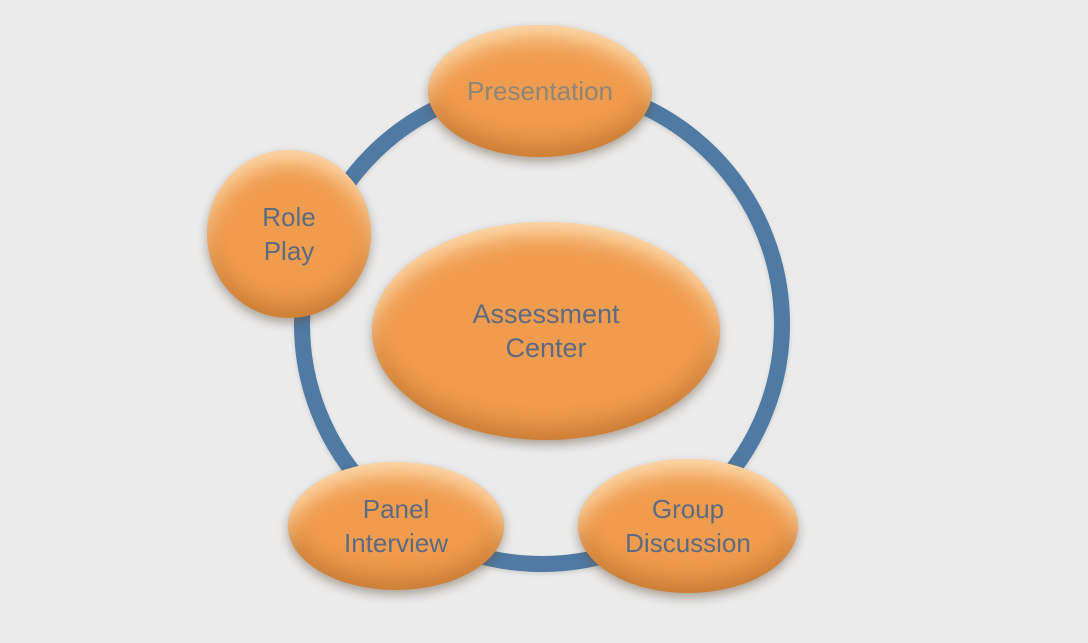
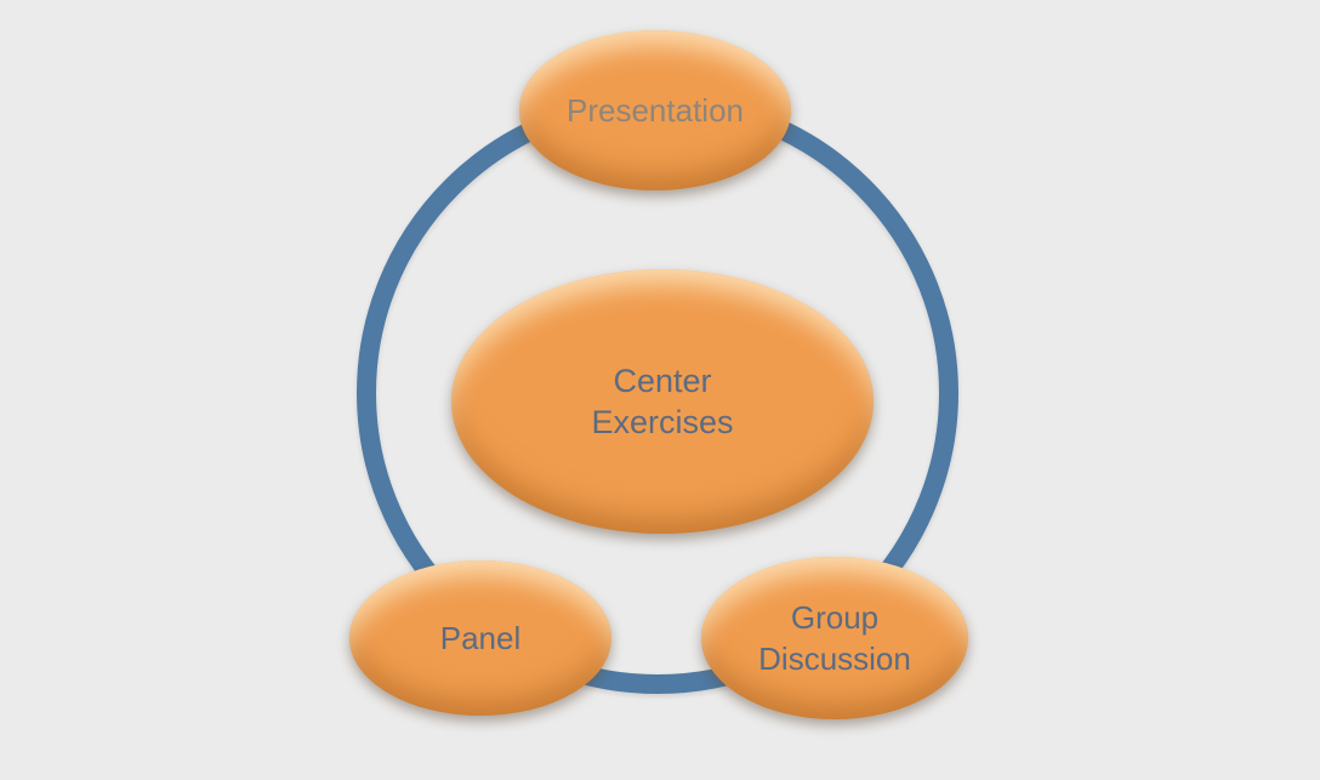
  Presentation
- Role
- Play
- Assessment
  Center
+ Exercises
  Panel
- Interview
  Group
  Discussion
